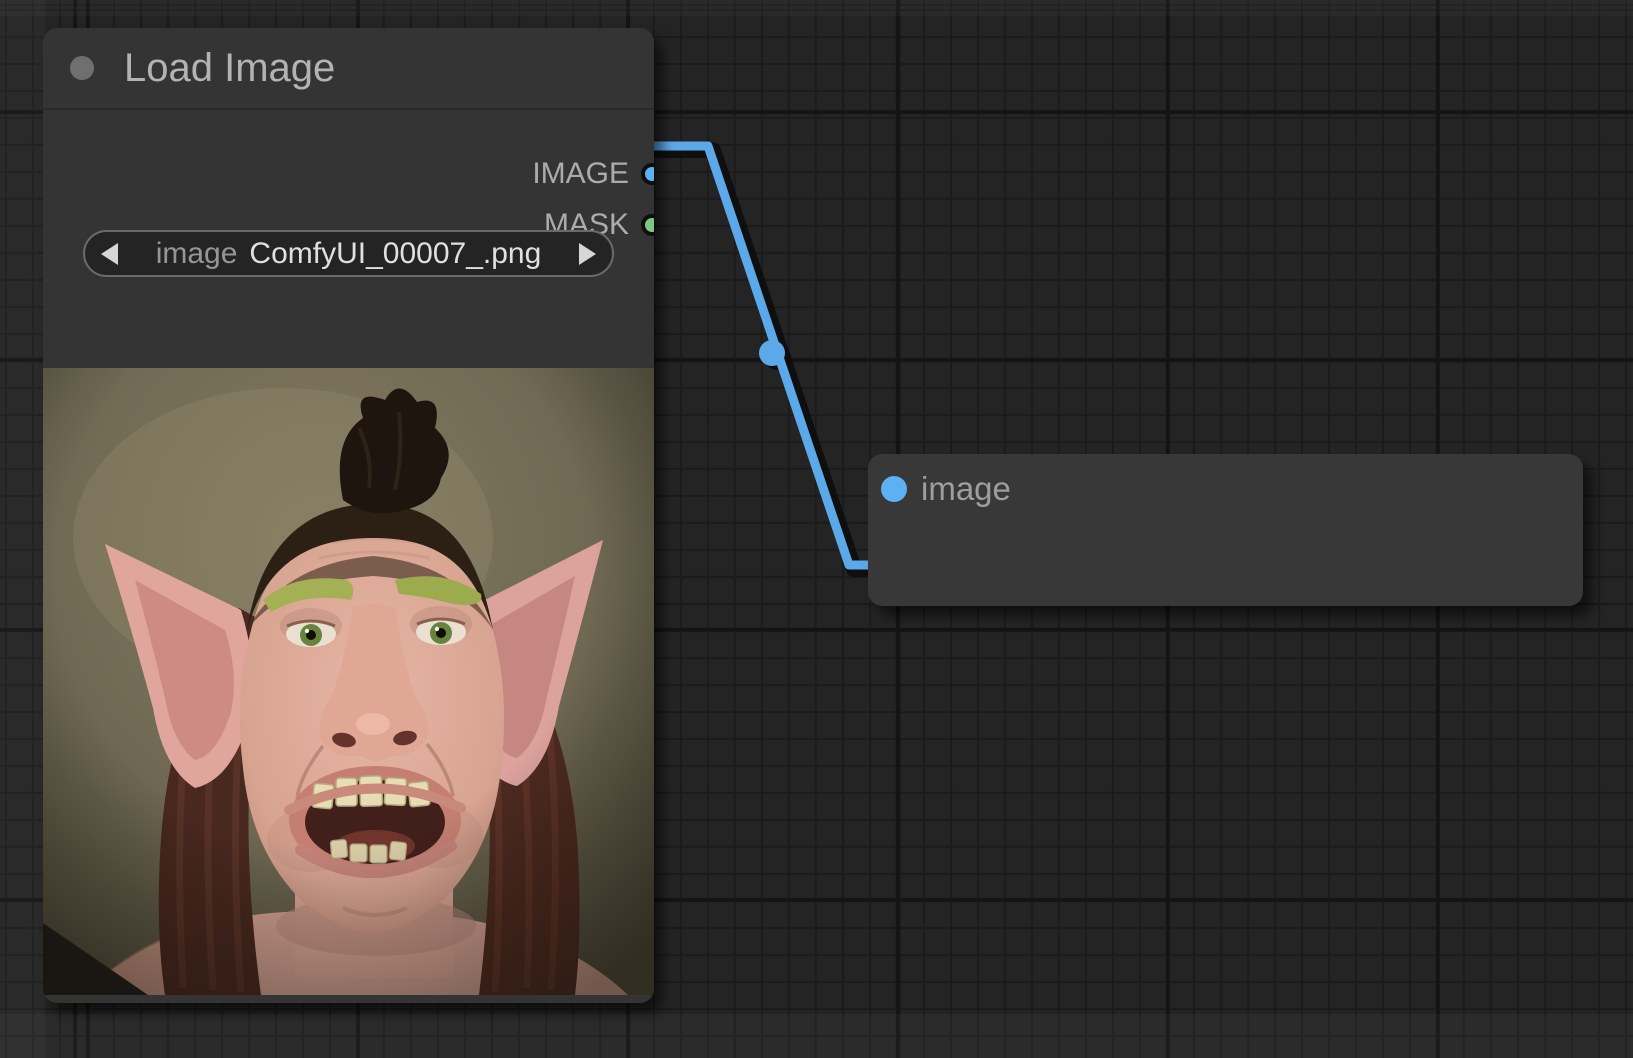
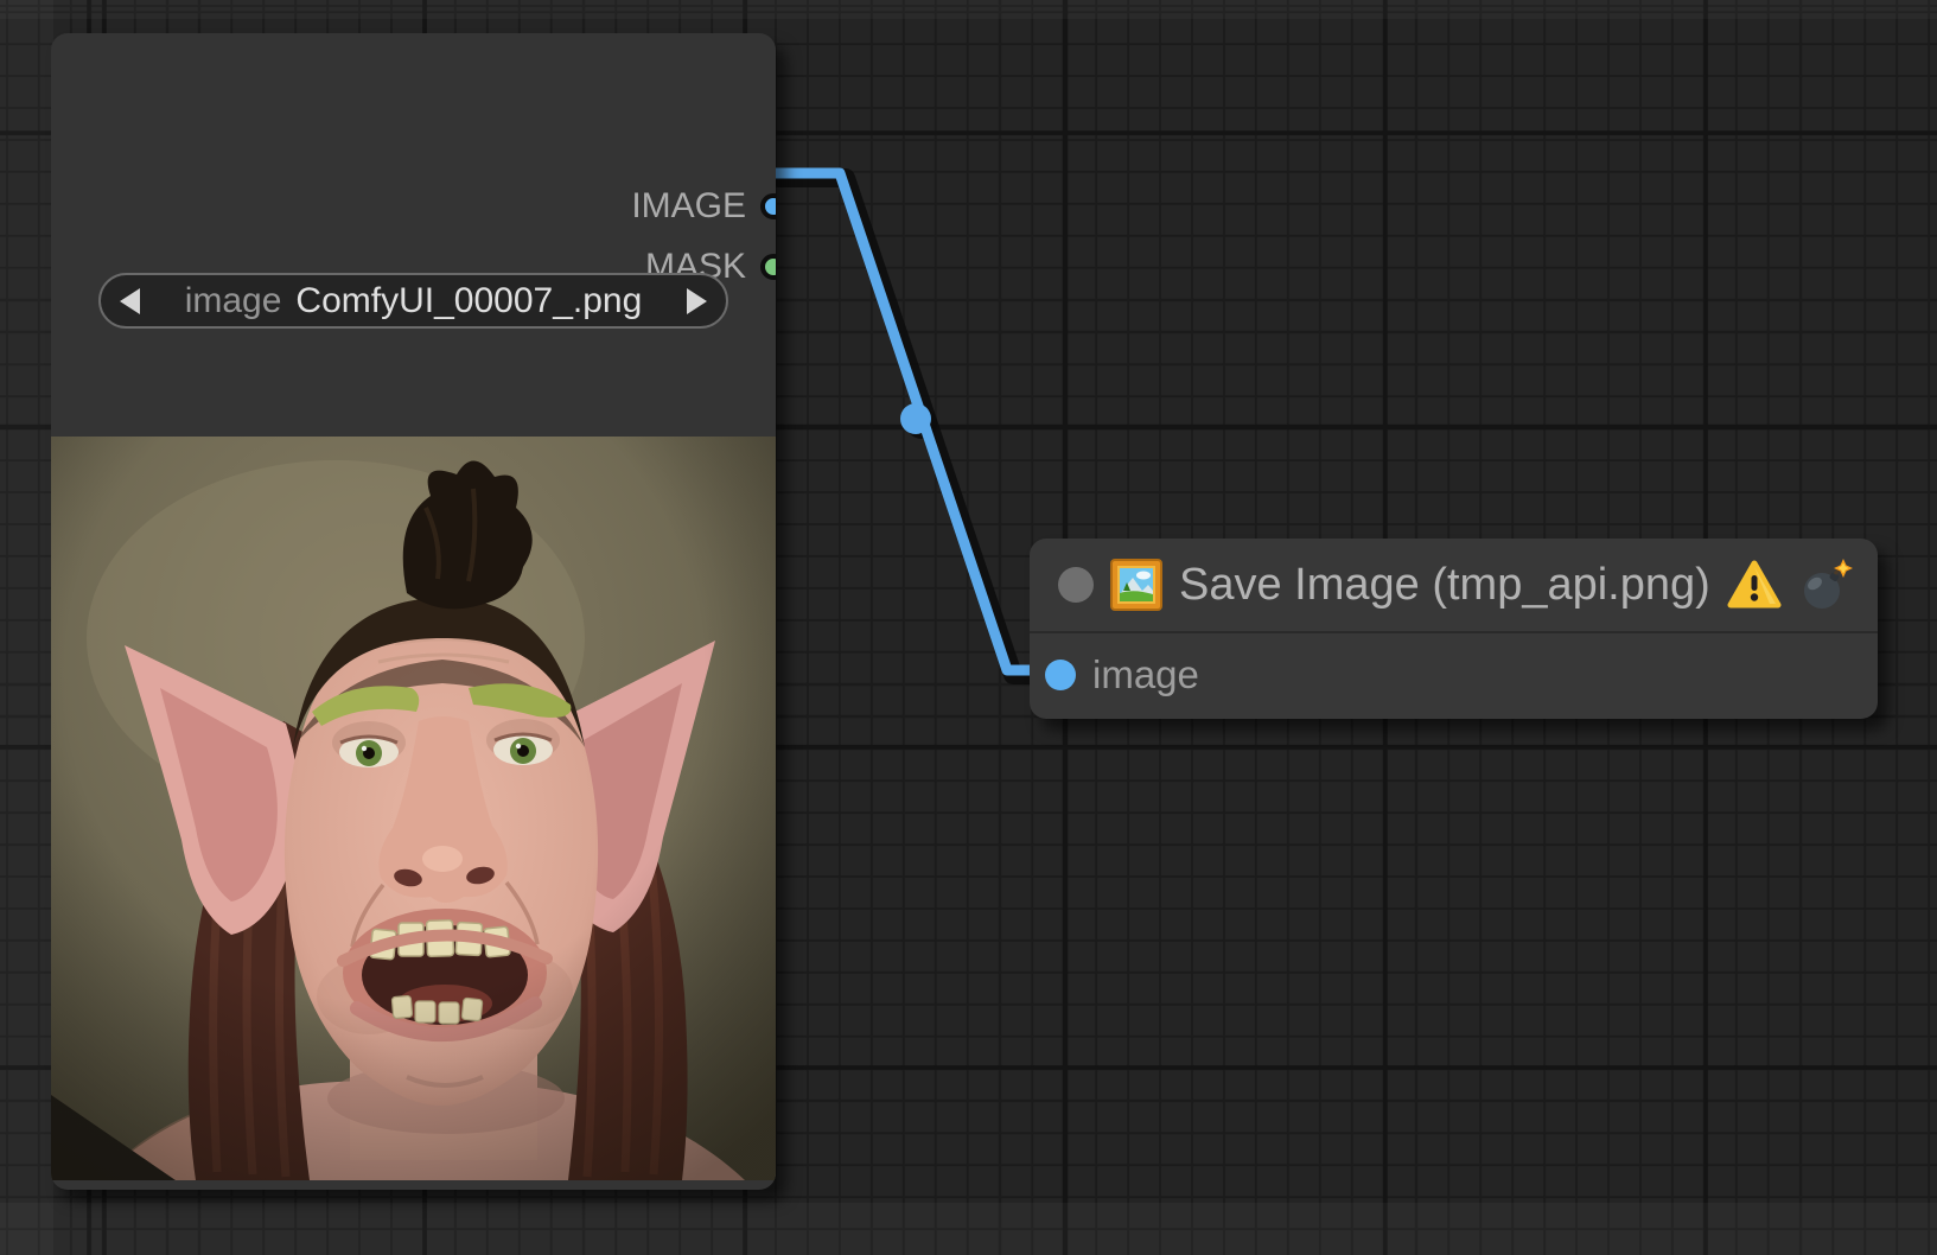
- Load Image
  IMAGE
  MASK
  image
  ComfyUI_00007_.png
+ Save Image (tmp_api.png)
  image
